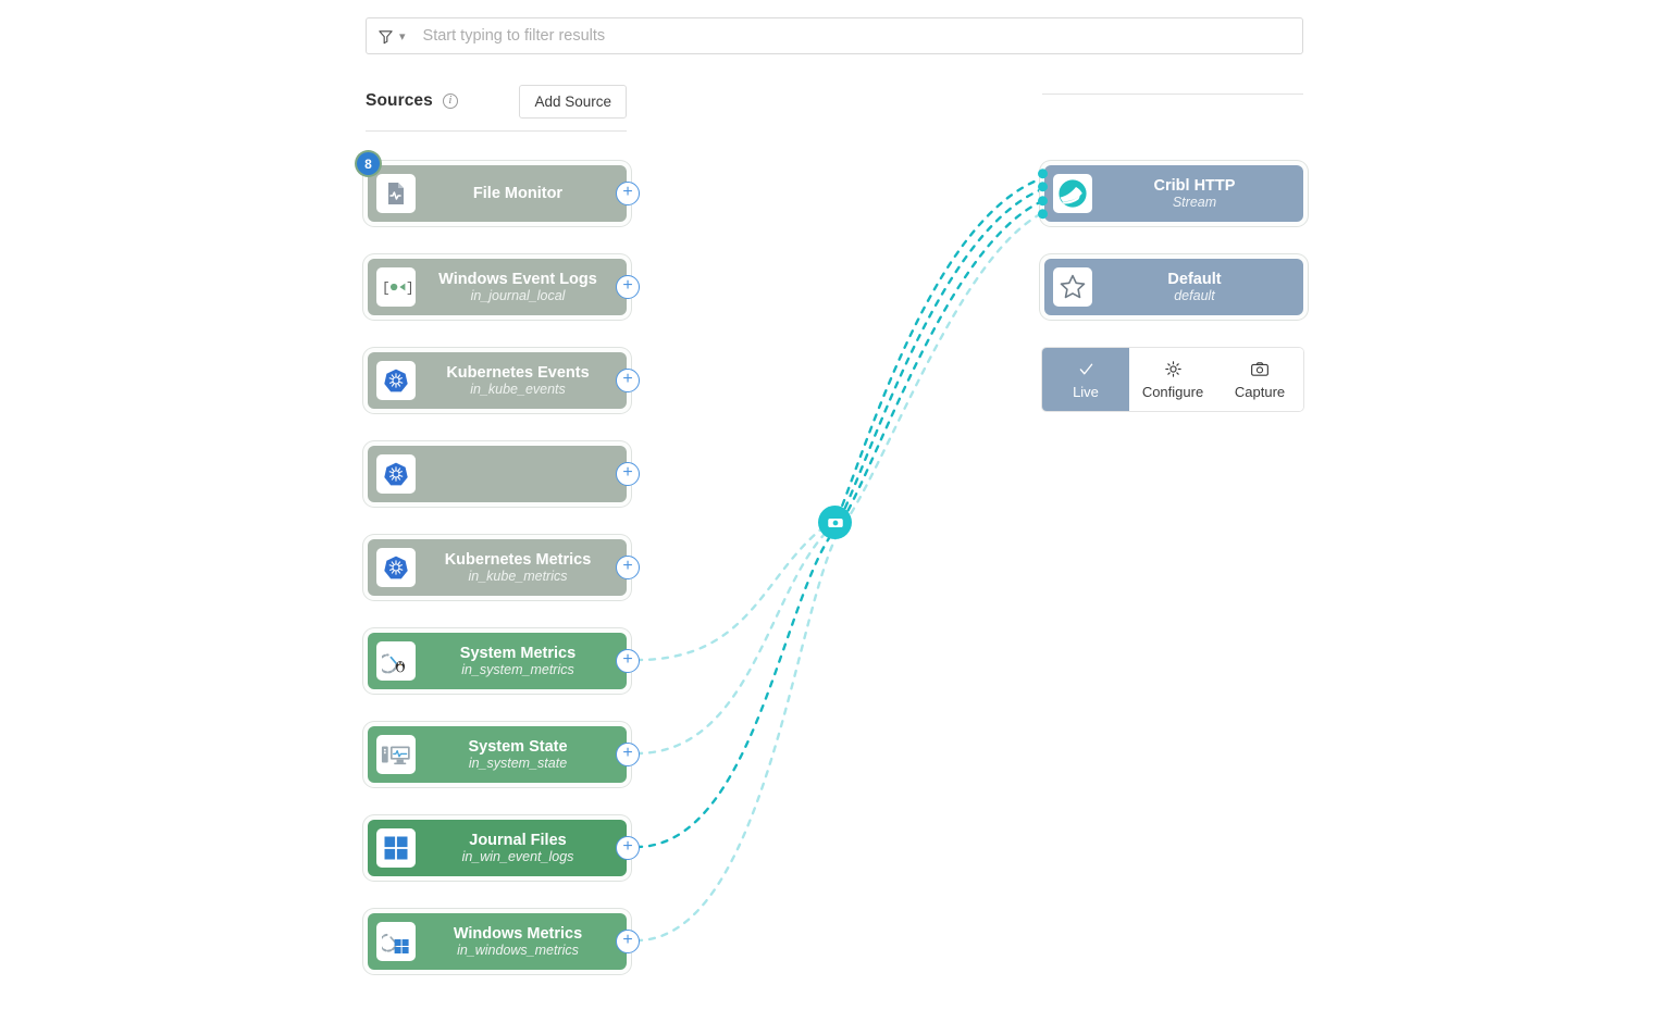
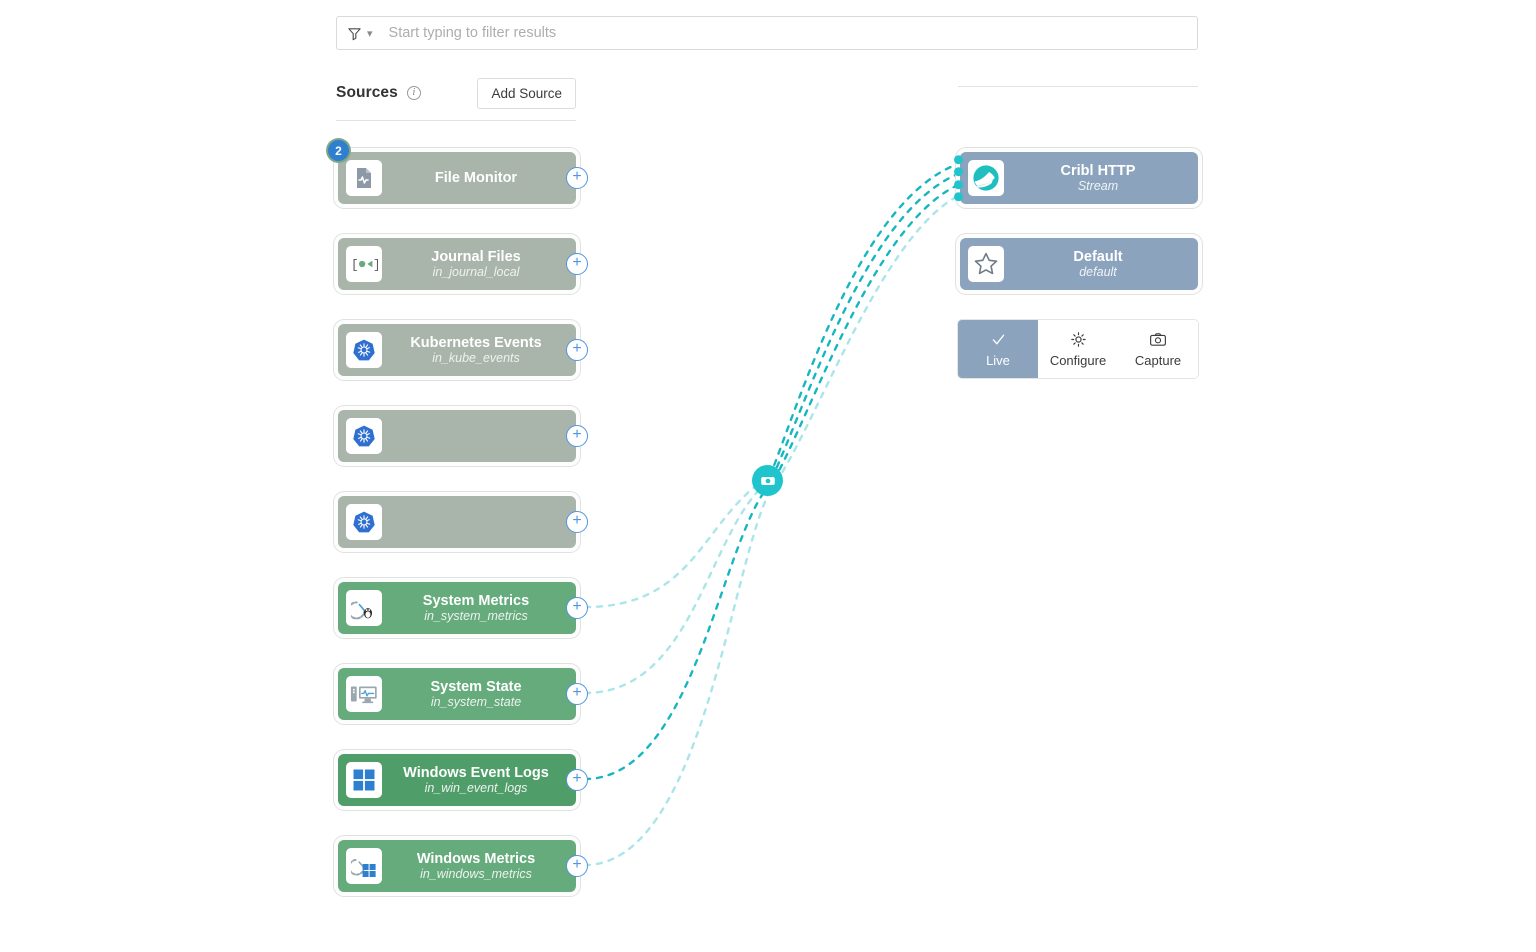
  ▾
  Start typing to filter results
  Sources
  i
  Add Source
- 8
+ 2
  File Monitor
  +
  [
  ]
- Windows Event Logs
+ Journal Files
  in_journal_local
  +
  Kubernetes Events
  in_kube_events
  +
  +
- Kubernetes Metrics
- in_kube_metrics
  +
  System Metrics
  in_system_metrics
  +
  System State
  in_system_state
  +
- Journal Files
+ Windows Event Logs
  in_win_event_logs
  +
  Windows Metrics
  in_windows_metrics
  +
  Cribl HTTP
  Stream
  Default
  default
  Live
  Configure
  Capture
